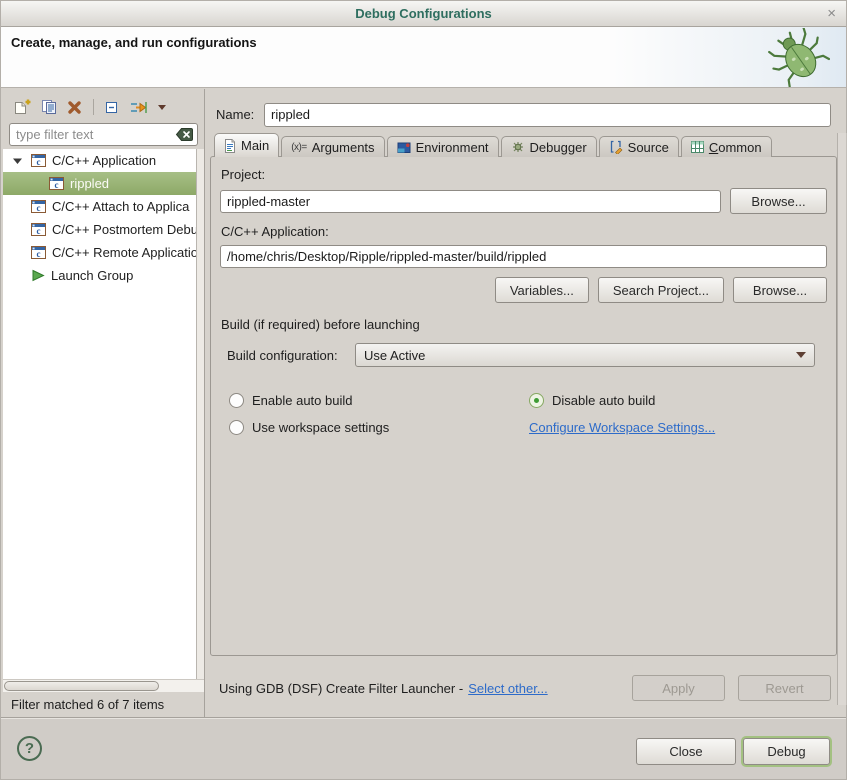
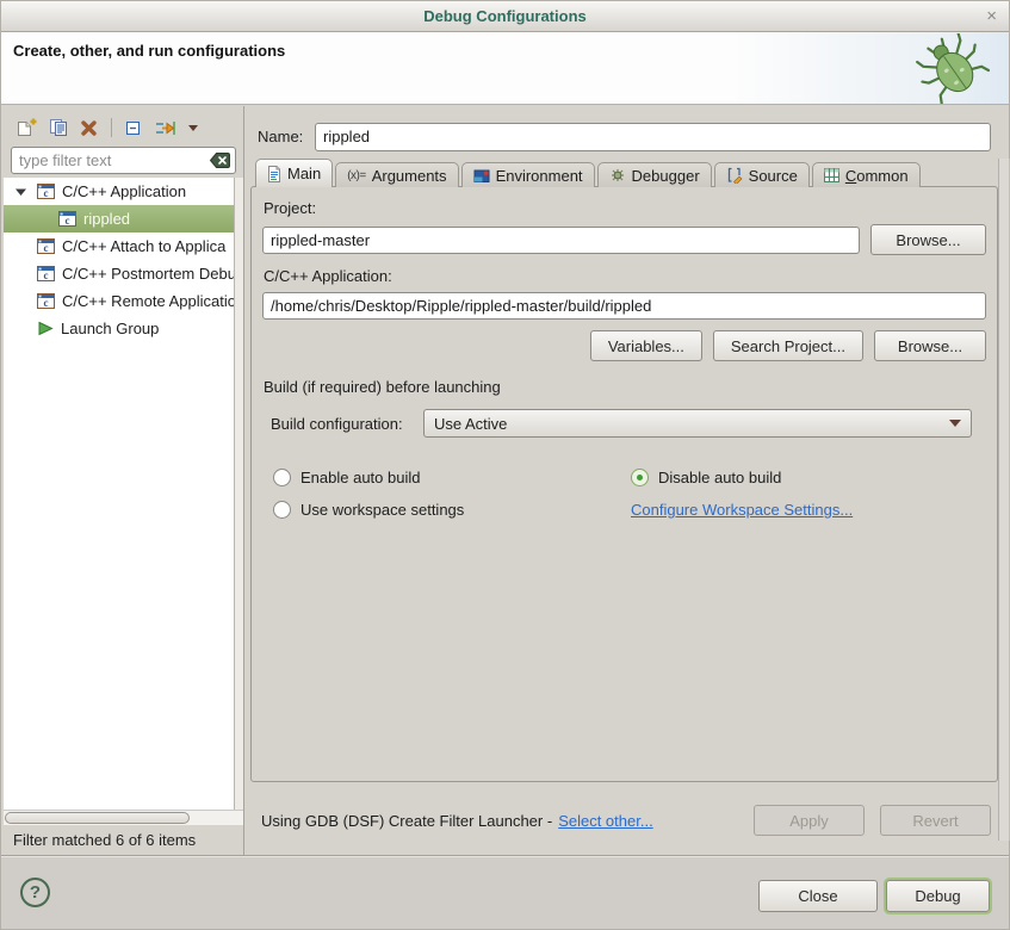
  Debug Configurations
  ×
- Create, manage, and run configurations
+ Create, other, and run configurations
  type filter text
  c
  C/C++ Application
  c
  rippled
  c
  C/C++ Attach to Applica
  c
  C/C++ Postmortem Debu
  c
  C/C++ Remote Applicatio
  Launch Group
- Filter matched 6 of 7 items
+ Filter matched 6 of 6 items
  Name:
  rippled
  Main
  (x)=
  Arguments
  Environment
  Debugger
  Source
  Common
  Project:
  rippled-master
  Browse...
  C/C++ Application:
  /home/chris/Desktop/Ripple/rippled-master/build/rippled
  Variables...
  Search Project...
  Browse...
  Build (if required) before launching
  Build configuration:
  Use Active
  Enable auto build
  Disable auto build
  Use workspace settings
  Configure Workspace Settings...
  Using GDB (DSF) Create Filter Launcher -
  Select other...
  Apply
  Revert
  ?
  Close
  Debug
